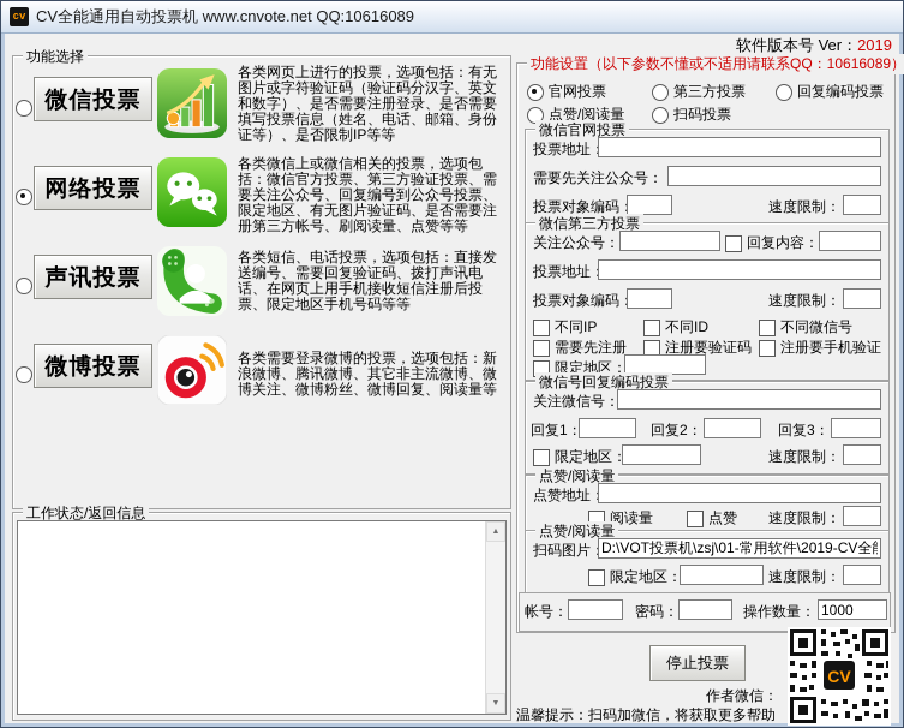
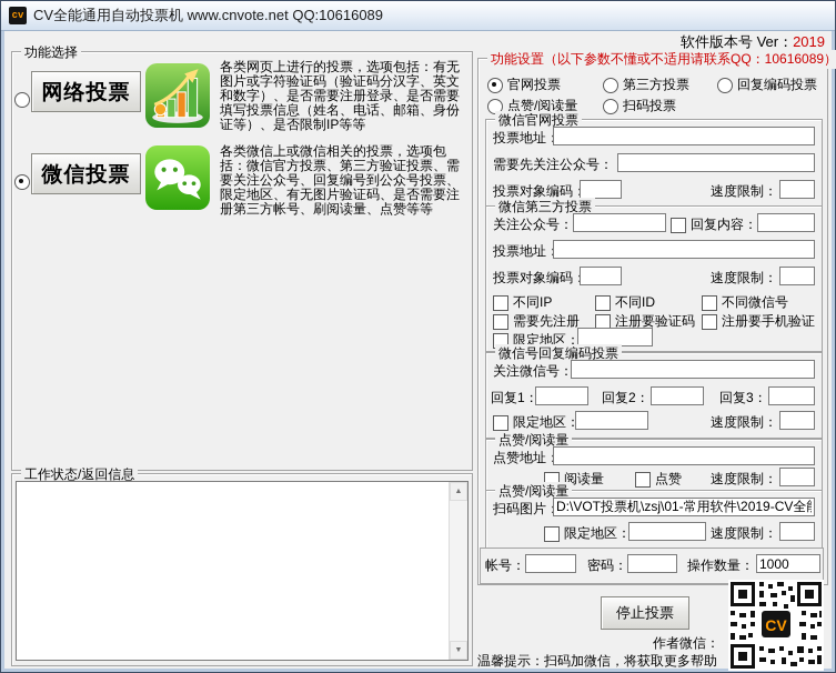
  cv
  CV全能通用自动投票机 www.cnvote.net QQ:10616089
  软件版本号 Ver：2019
  功能选择
- 微信投票
+ 网络投票
  各类网页上进行的投票，选项包括：有无图片或字符验证码（验证码分汉字、英文和数字）、是否需要注册登录、是否需要填写投票信息（姓名、电话、邮箱、身份证等）、是否限制IP等等
- 网络投票
+ 微信投票
  各类微信上或微信相关的投票，选项包括：微信官方投票、第三方验证投票、需要关注公众号、回复编号到公众号投票、限定地区、有无图片验证码、是否需要注册第三方帐号、刷阅读量、点赞等等
- 声讯投票
- 各类短信、电话投票，选项包括：直接发送编号、需要回复验证码、拨打声讯电话、在网页上用手机接收短信注册后投票、限定地区手机号码等等
- 微博投票
- 各类需要登录微博的投票，选项包括：新浪微博、腾讯微博、其它非主流微博、微博关注、微博粉丝、微博回复、阅读量等
  工作状态/返回信息
  功能设置（以下参数不懂或不适用请联系QQ：10616089）
  官网投票
  第三方投票
  回复编码投票
  点赞/阅读量
  扫码投票
  微信官网投票
  投票地址
  需要先关注公众号：
  投票对象编码
  速度限制：
  微信第三方投票
  关注公众号：
  回复内容：
  投票地址
  投票对象编码
  速度限制：
  不同IP
  不同ID
  不同微信号
  需要先注册
  注册要验证码
  注册要手机验证
  限定地区：
  微信号回复编码投票
  关注微信号：
  回复1：
  回复2：
  回复3：
  限定地区：
  速度限制：
  点赞/阅读量
  点赞地址
  阅读量
  点赞
  速度限制：
  点赞/阅读量
  扫码图片
  D:\VOT投票机\zsj\01-常用软件\2019-CV全
  限定地区：
  速度限制：
  帐号：
  密码：
  操作数量：
  1000
  停止投票
  作者微信：
  温馨提示：扫码加微信，将获取更多帮助
  CV
